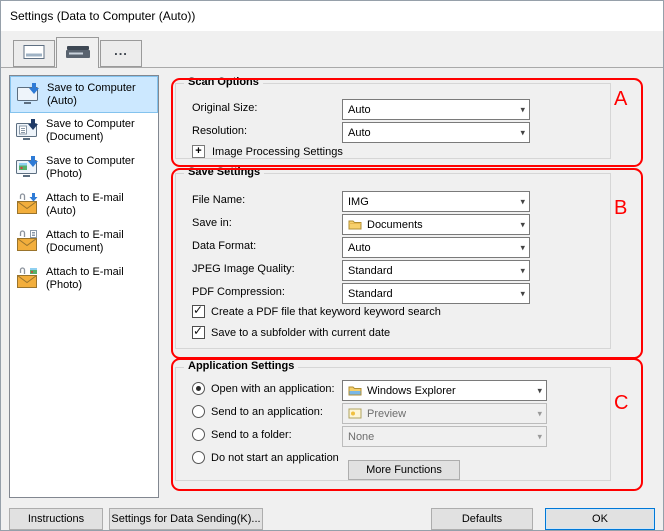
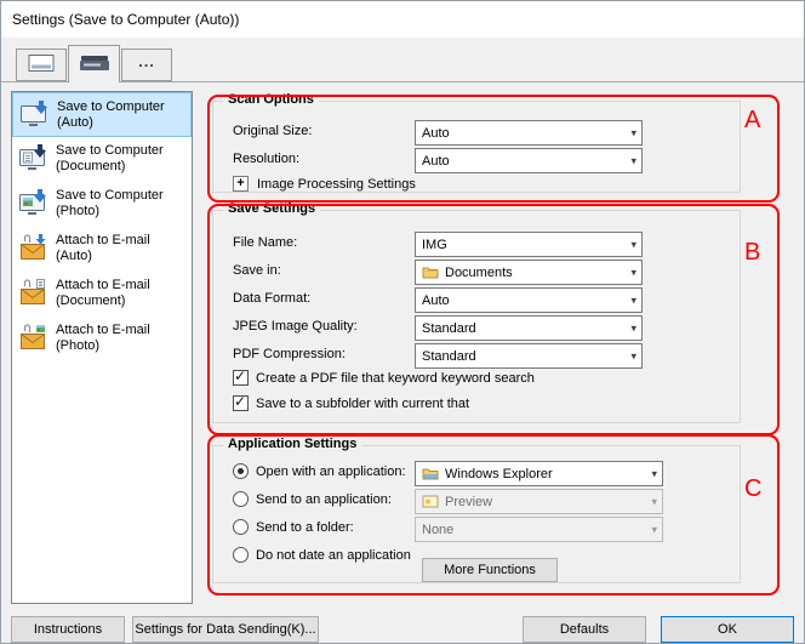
- Settings (Data to Computer (Auto))
+ Settings (Save to Computer (Auto))
  ...
  Save to Computer
  (Auto)
  Save to Computer
  (Document)
  Save to Computer
  (Photo)
  Attach to E-mail
  (Auto)
  Attach to E-mail
  (Document)
  Attach to E-mail
  (Photo)
  Scan Options
  Original Size:
  Auto
  ▾
  Resolution:
  Auto
  ▾
  +
  Image Processing Settings
  Save Settings
  File Name:
  IMG
  ▾
  Save in:
  Documents
  ▾
  Data Format:
  Auto
  ▾
  JPEG Image Quality:
  Standard
  ▾
  PDF Compression:
  Standard
  ▾
  ✓
  Create a PDF file that keyword keyword search
  ✓
- Save to a subfolder with current date
+ Save to a subfolder with current that
  Application Settings
  Open with an application:
  Windows Explorer
  ▾
  Send to an application:
  Preview
  ▾
  Send to a folder:
  None
  ▾
- Do not start an application
+ Do not date an application
  More Functions
  A
  B
  C
  Instructions
  Settings for Data Sending(K)...
  Defaults
  OK
